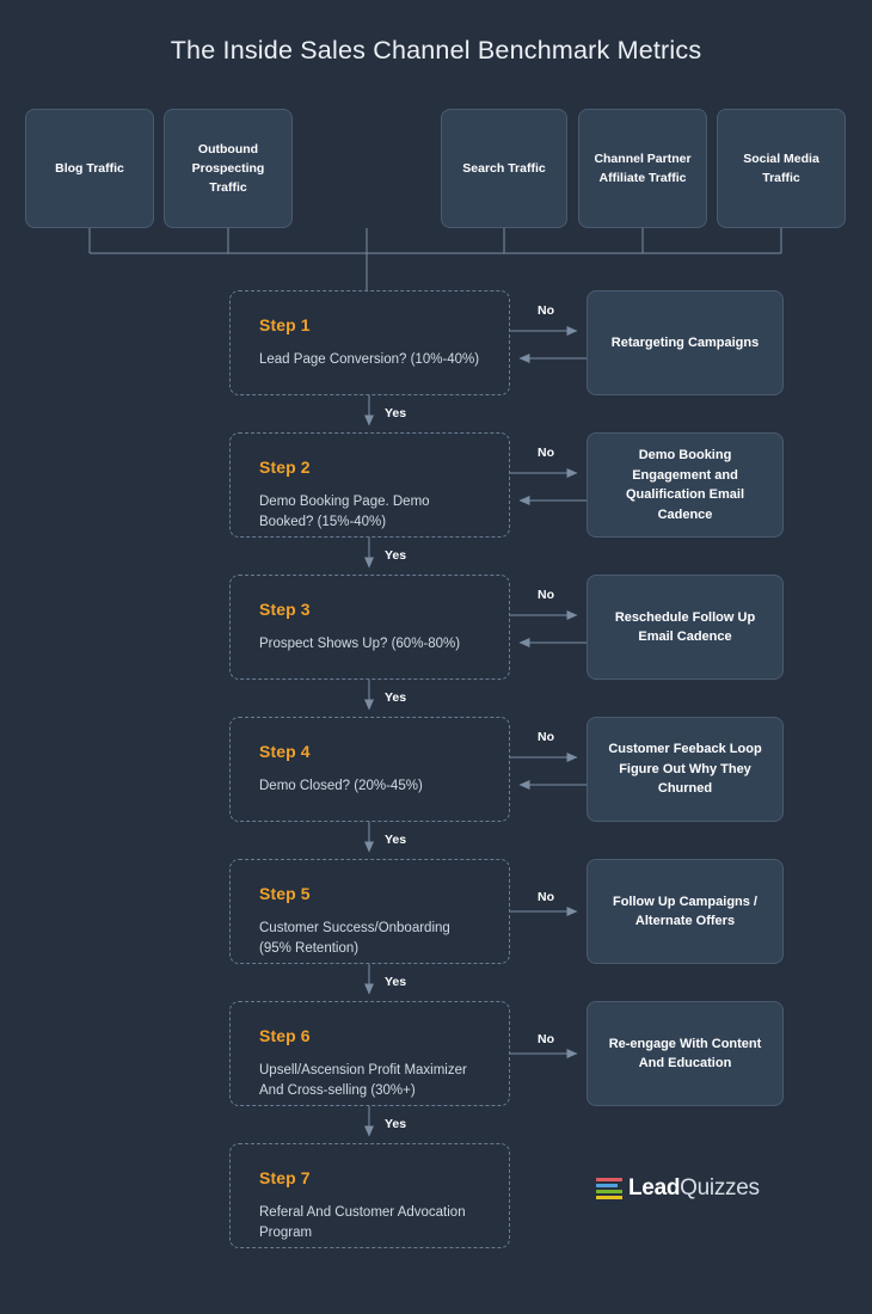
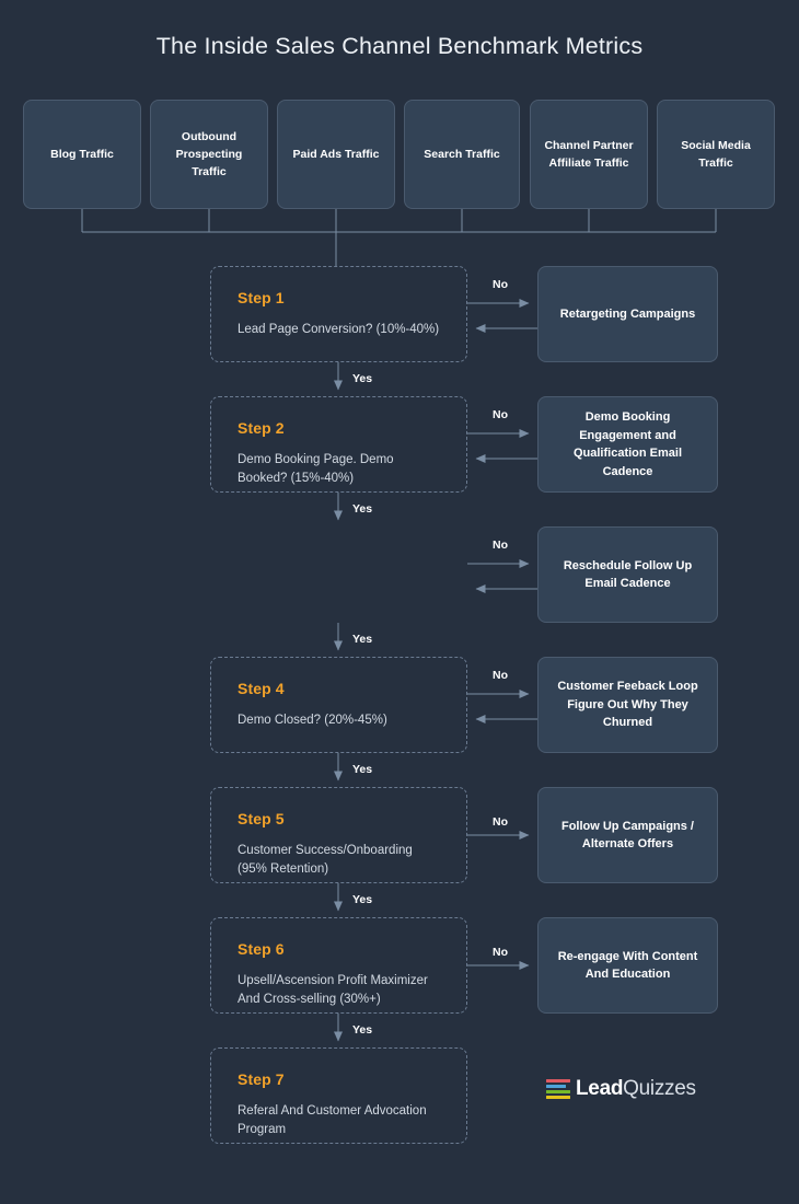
  The Inside Sales Channel Benchmark Metrics
  Blog Traffic
  Outbound Prospecting Traffic
+ Paid Ads Traffic
  Search Traffic
  Channel Partner Affiliate Traffic
  Social Media Traffic
  Step 1
  Lead Page Conversion? (10%-40%)
  Retargeting Campaigns
  No
  Yes
  Step 2
  Demo Booking Page. Demo Booked? (15%-40%)
  Demo Booking Engagement and Qualification Email Cadence
  No
  Yes
- Step 3
- Prospect Shows Up? (60%-80%)
  Reschedule Follow Up Email Cadence
  No
  Yes
  Step 4
  Demo Closed? (20%-45%)
  Customer Feeback Loop Figure Out Why They Churned
  No
  Yes
  Step 5
  Customer Success/Onboarding (95% Retention)
  Follow Up Campaigns / Alternate Offers
  No
  Yes
  Step 6
  Upsell/Ascension Profit Maximizer And Cross-selling (30%+)
  Re-engage With Content And Education
  No
  Yes
  Step 7
  Referal And Customer Advocation Program
  LeadQuizzes
